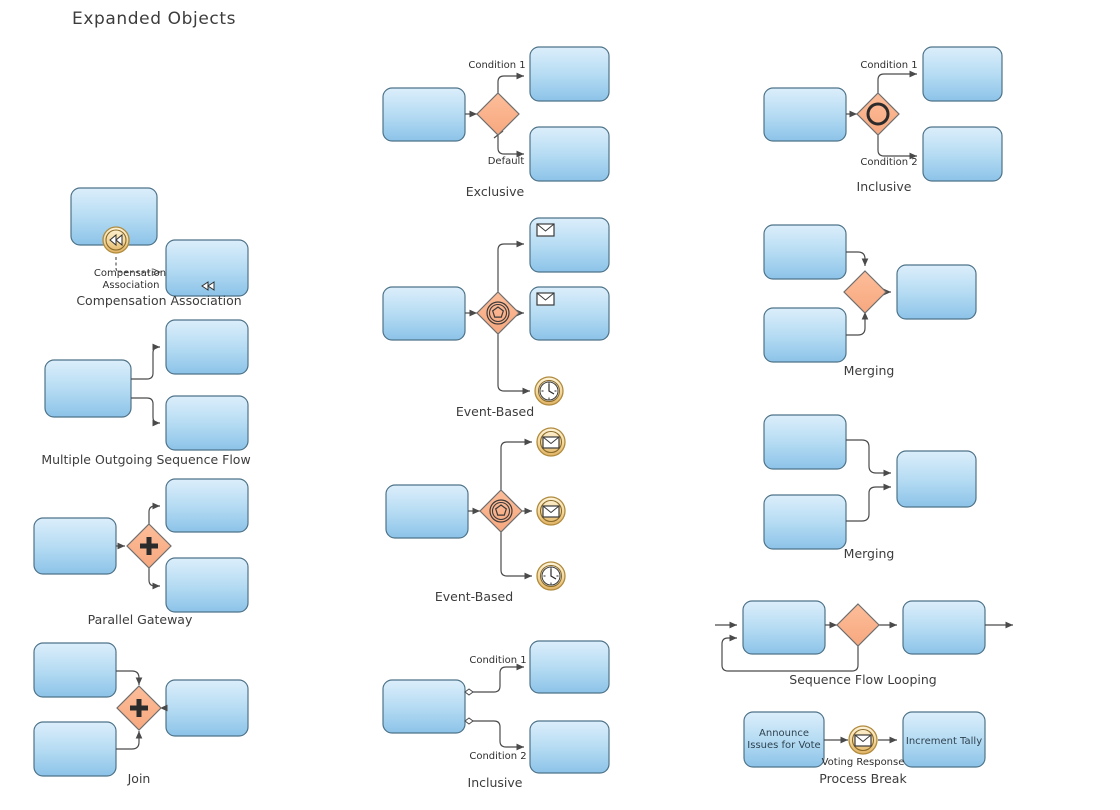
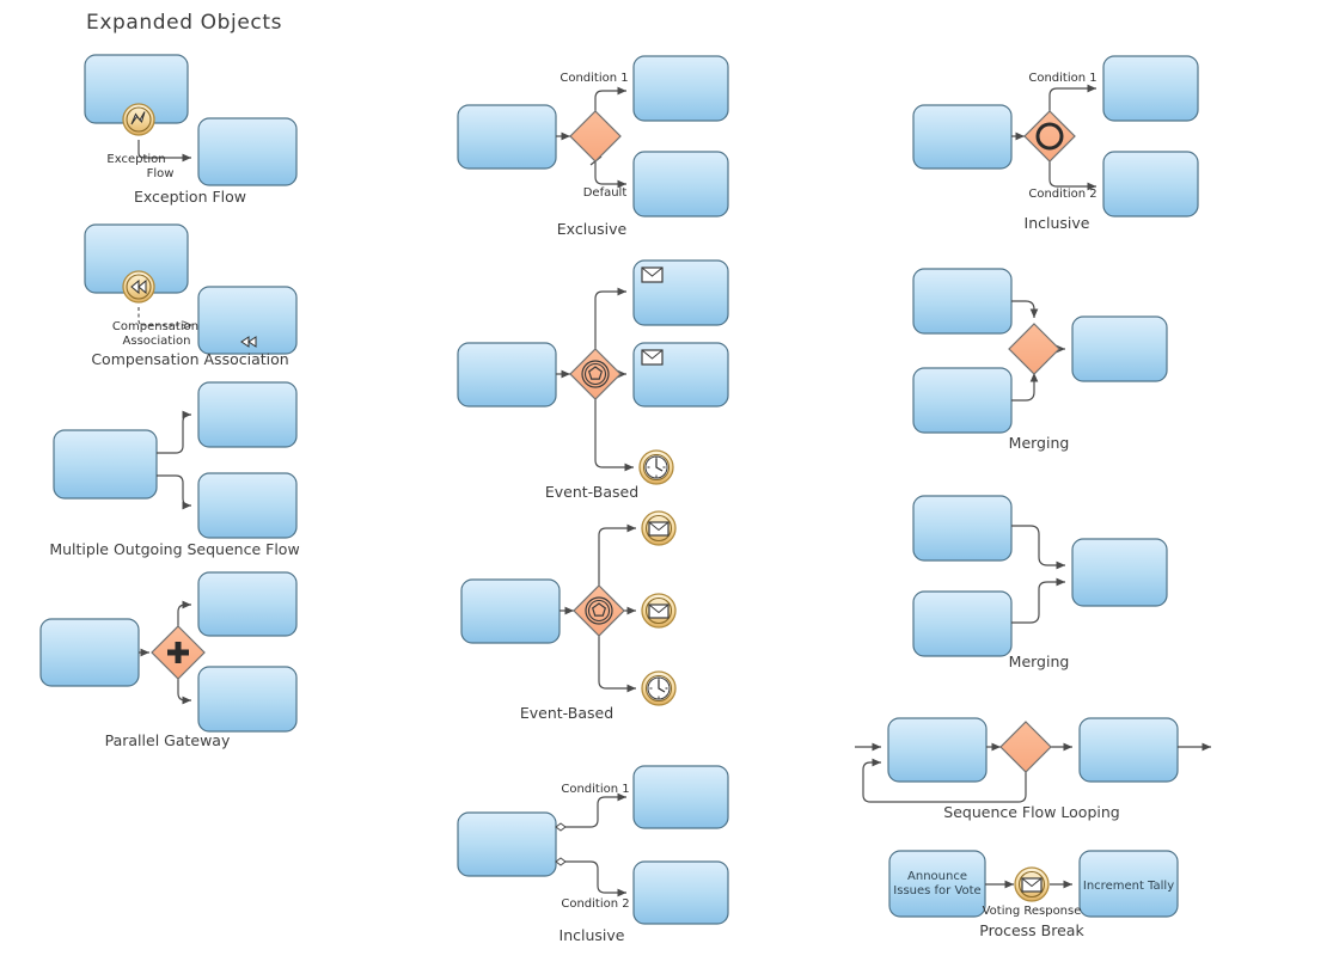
  Expanded Objects
+ Exception
+ Flow
+ Exception Flow
  Compensation
  Association
  Compensation Association
  Multiple Outgoing Sequence Flow
  Parallel Gateway
- Join
  Condition 1
  Default
  Exclusive
  Event-Based
  Event-Based
  Condition 1
  Condition 2
  Inclusive
  Condition 1
  Condition 2
  Inclusive
  Merging
  Merging
  Sequence Flow Looping
  Announce
  Issues for Vote
  Increment Tally
  Voting Response
  Process Break
